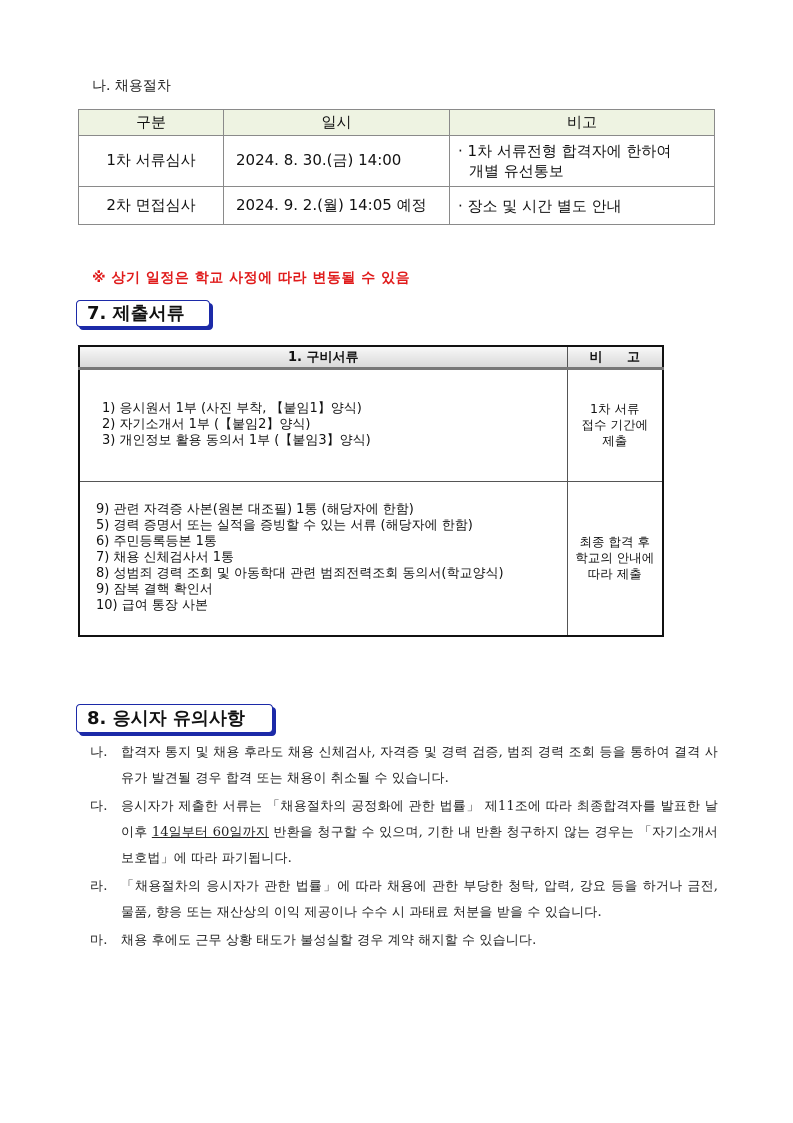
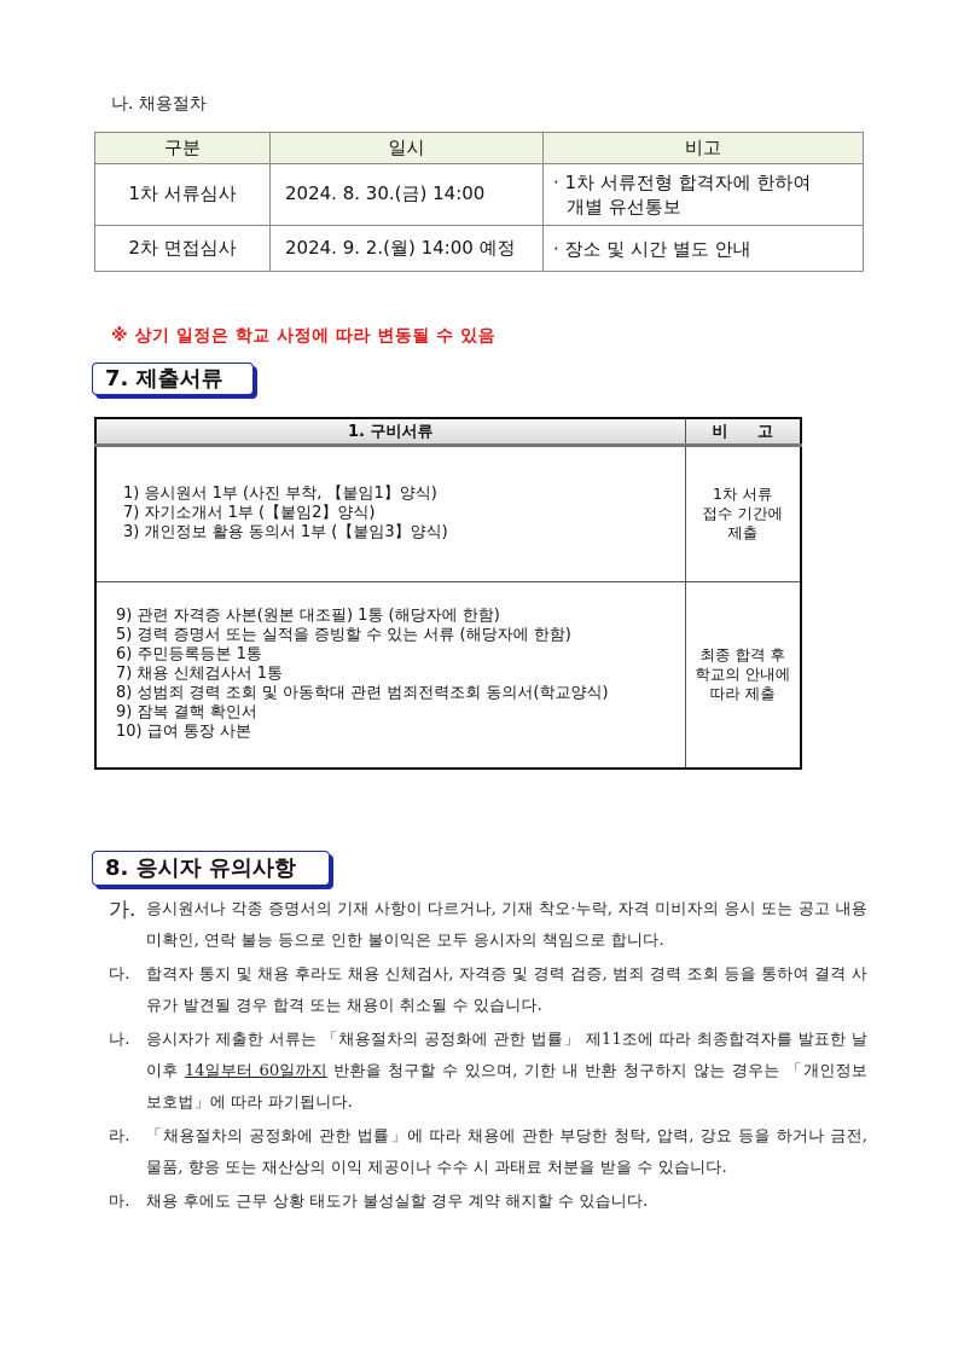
  나. 채용절차
  구분	일시	비고
  1차 서류심사	2024. 8. 30.(금) 14:00	· 1차 서류전형 합격자에 한하여 개별 유선통보
- 2차 면접심사	2024. 9. 2.(월) 14:05 예정	· 장소 및 시간 별도 안내
+ 2차 면접심사	2024. 9. 2.(월) 14:00 예정	· 장소 및 시간 별도 안내
  ※ 상기 일정은 학교 사정에 따라 변동될 수 있음
  7. 제출서류
  1. 구비서류	비 고
- 1) 응시원서 1부 (사진 부착, 【붙임1】양식) 2) 자기소개서 1부 (【붙임2】양식) 3) 개인정보 활용 동의서 1부 (【붙임3】양식)	1차 서류 접수 기간에 제출
+ 1) 응시원서 1부 (사진 부착, 【붙임1】양식) 7) 자기소개서 1부 (【붙임2】양식) 3) 개인정보 활용 동의서 1부 (【붙임3】양식)	1차 서류 접수 기간에 제출
  9) 관련 자격증 사본(원본 대조필) 1통 (해당자에 한함) 5) 경력 증명서 또는 실적을 증빙할 수 있는 서류 (해당자에 한함) 6) 주민등록등본 1통 7) 채용 신체검사서 1통 8) 성범죄 경력 조회 및 아동학대 관련 범죄전력조회 동의서(학교양식) 9) 잠복 결핵 확인서 10) 급여 통장 사본	최종 합격 후 학교의 안내에 따라 제출
  8. 응시자 유의사항
+ 가.
+ 응시원서나 각종 증명서의 기재 사항이 다르거나, 기재 착오·누락, 자격 미비자의 응시 또는 공고 내용 미확인, 연락 불능 등으로 인한 불이익은 모두 응시자의 책임으로 합니다.
- 나.
+ 다.
  합격자 통지 및 채용 후라도 채용 신체검사, 자격증 및 경력 검증, 범죄 경력 조회 등을 통하여 결격 사유가 발견될 경우 합격 또는 채용이 취소될 수 있습니다.
- 다.
+ 나.
- 응시자가 제출한 서류는 「채용절차의 공정화에 관한 법률」 제11조에 따라 최종합격자를 발표한 날 이후 14일부터 60일까지 반환을 청구할 수 있으며, 기한 내 반환 청구하지 않는 경우는 「자기소개서 보호법」에 따라 파기됩니다.
+ 응시자가 제출한 서류는 「채용절차의 공정화에 관한 법률」 제11조에 따라 최종합격자를 발표한 날 이후 14일부터 60일까지 반환을 청구할 수 있으며, 기한 내 반환 청구하지 않는 경우는 「개인정보 보호법」에 따라 파기됩니다.
  라.
- 「채용절차의 응시자가 관한 법률」에 따라 채용에 관한 부당한 청탁, 압력, 강요 등을 하거나 금전, 물품, 향응 또는 재산상의 이익 제공이나 수수 시 과태료 처분을 받을 수 있습니다.
+ 「채용절차의 공정화에 관한 법률」에 따라 채용에 관한 부당한 청탁, 압력, 강요 등을 하거나 금전, 물품, 향응 또는 재산상의 이익 제공이나 수수 시 과태료 처분을 받을 수 있습니다.
  마.
  채용 후에도 근무 상황 태도가 불성실할 경우 계약 해지할 수 있습니다.
